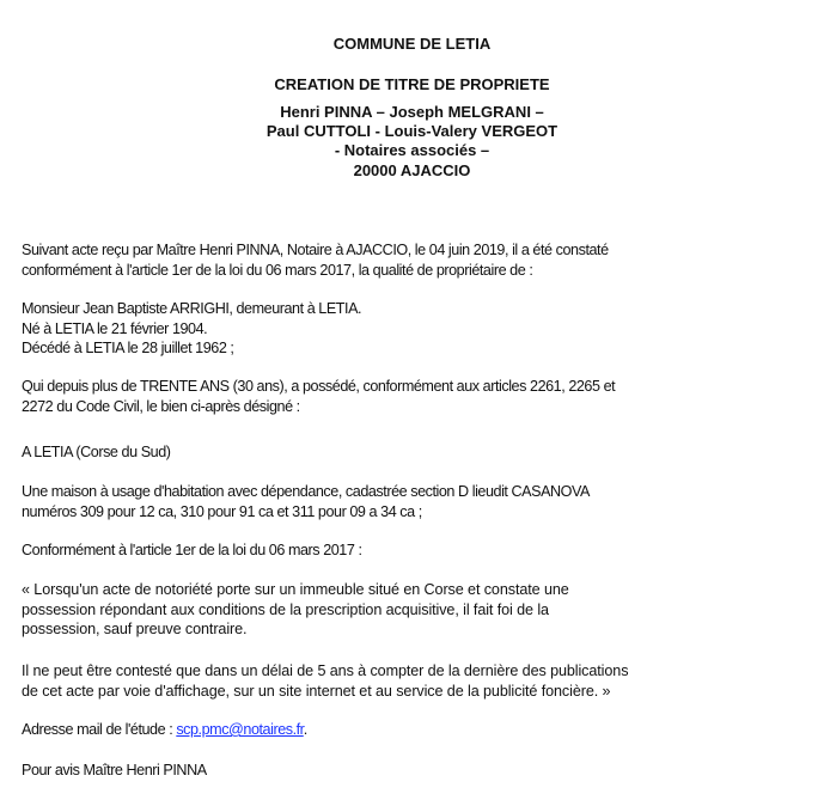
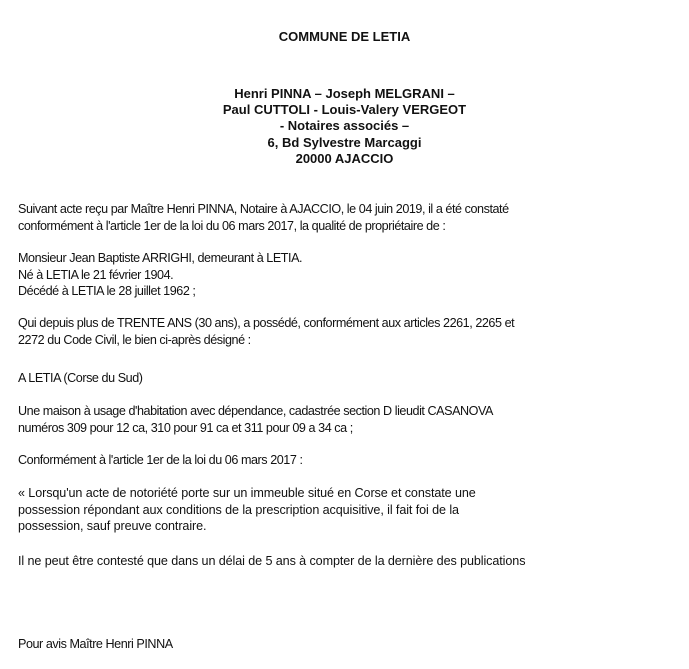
  COMMUNE DE LETIA
- CREATION DE TITRE DE PROPRIETE
  Henri PINNA – Joseph MELGRANI –
  Paul CUTTOLI - Louis-Valery VERGEOT
  - Notaires associés –
+ 6, Bd Sylvestre Marcaggi
  20000 AJACCIO
  Suivant acte reçu par Maître Henri PINNA, Notaire à AJACCIO, le 04 juin 2019, il a été constaté
  conformément à l'article 1er de la loi du 06 mars 2017, la qualité de propriétaire de :
  Monsieur Jean Baptiste ARRIGHI, demeurant à LETIA.
  Né à LETIA le 21 février 1904.
  Décédé à LETIA le 28 juillet 1962 ;
  Qui depuis plus de TRENTE ANS (30 ans), a possédé, conformément aux articles 2261, 2265 et
  2272 du Code Civil, le bien ci-après désigné :
  A LETIA (Corse du Sud)
  Une maison à usage d'habitation avec dépendance, cadastrée section D lieudit CASANOVA
  numéros 309 pour 12 ca, 310 pour 91 ca et 311 pour 09 a 34 ca ;
  Conformément à l'article 1er de la loi du 06 mars 2017 :
  « Lorsqu'un acte de notoriété porte sur un immeuble situé en Corse et constate une
  possession répondant aux conditions de la prescription acquisitive, il fait foi de la
  possession, sauf preuve contraire.
  Il ne peut être contesté que dans un délai de 5 ans à compter de la dernière des publications
- de cet acte par voie d'affichage, sur un site internet et au service de la publicité foncière. »
- Adresse mail de l'étude : scp.pmc@notaires.fr.
  Pour avis Maître Henri PINNA
